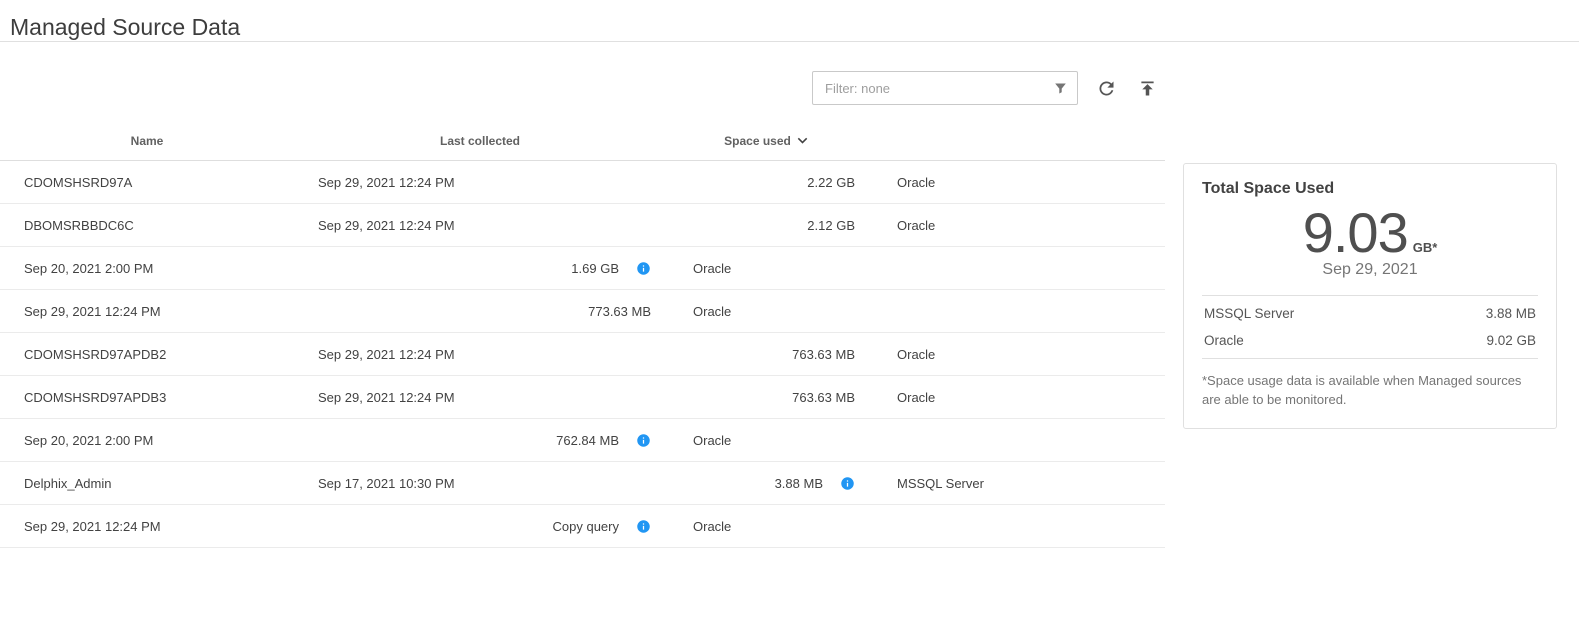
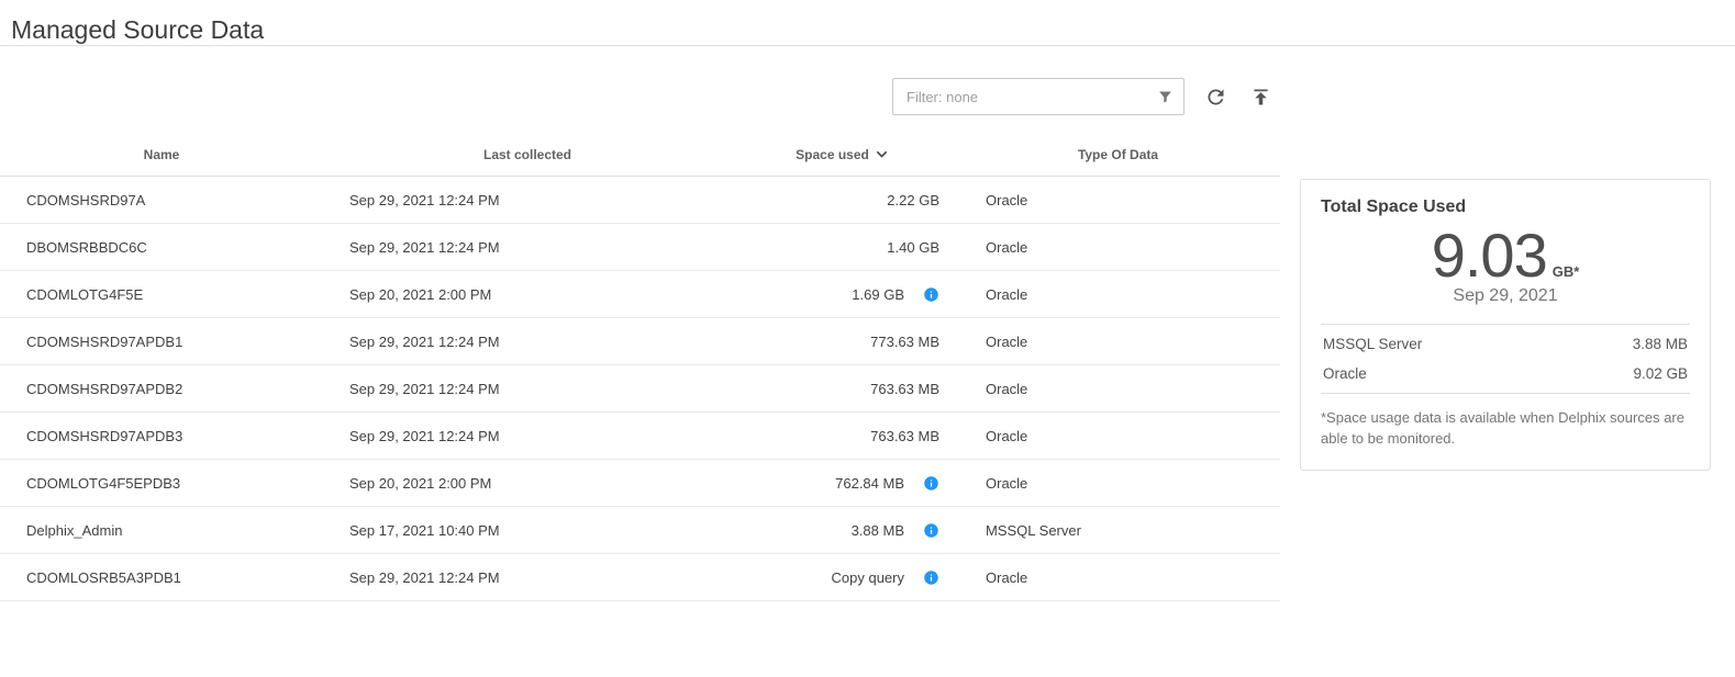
  Managed Source Data
  Filter: none
  Name
  Last collected
  Space used
+ Type Of Data
  CDOMSHSRD97A
  Sep 29, 2021 12:24 PM
  2.22 GB
  Oracle
  DBOMSRBBDC6C
  Sep 29, 2021 12:24 PM
- 2.12 GB
+ 1.40 GB
  Oracle
+ CDOMLOTG4F5E
  Sep 20, 2021 2:00 PM
  1.69 GB
  Oracle
+ CDOMSHSRD97APDB1
  Sep 29, 2021 12:24 PM
  773.63 MB
  Oracle
  CDOMSHSRD97APDB2
  Sep 29, 2021 12:24 PM
  763.63 MB
  Oracle
  CDOMSHSRD97APDB3
  Sep 29, 2021 12:24 PM
  763.63 MB
  Oracle
+ CDOMLOTG4F5EPDB3
  Sep 20, 2021 2:00 PM
  762.84 MB
  Oracle
  Delphix_Admin
- Sep 17, 2021 10:30 PM
+ Sep 17, 2021 10:40 PM
  3.88 MB
  MSSQL Server
+ CDOMLOSRB5A3PDB1
  Sep 29, 2021 12:24 PM
  Copy query
  Oracle
  Total Space Used
  9.03
  GB*
  Sep 29, 2021
  MSSQL Server
  3.88 MB
  Oracle
  9.02 GB
- *Space usage data is available when Managed sources are able to be monitored.
+ *Space usage data is available when Delphix sources are able to be monitored.
